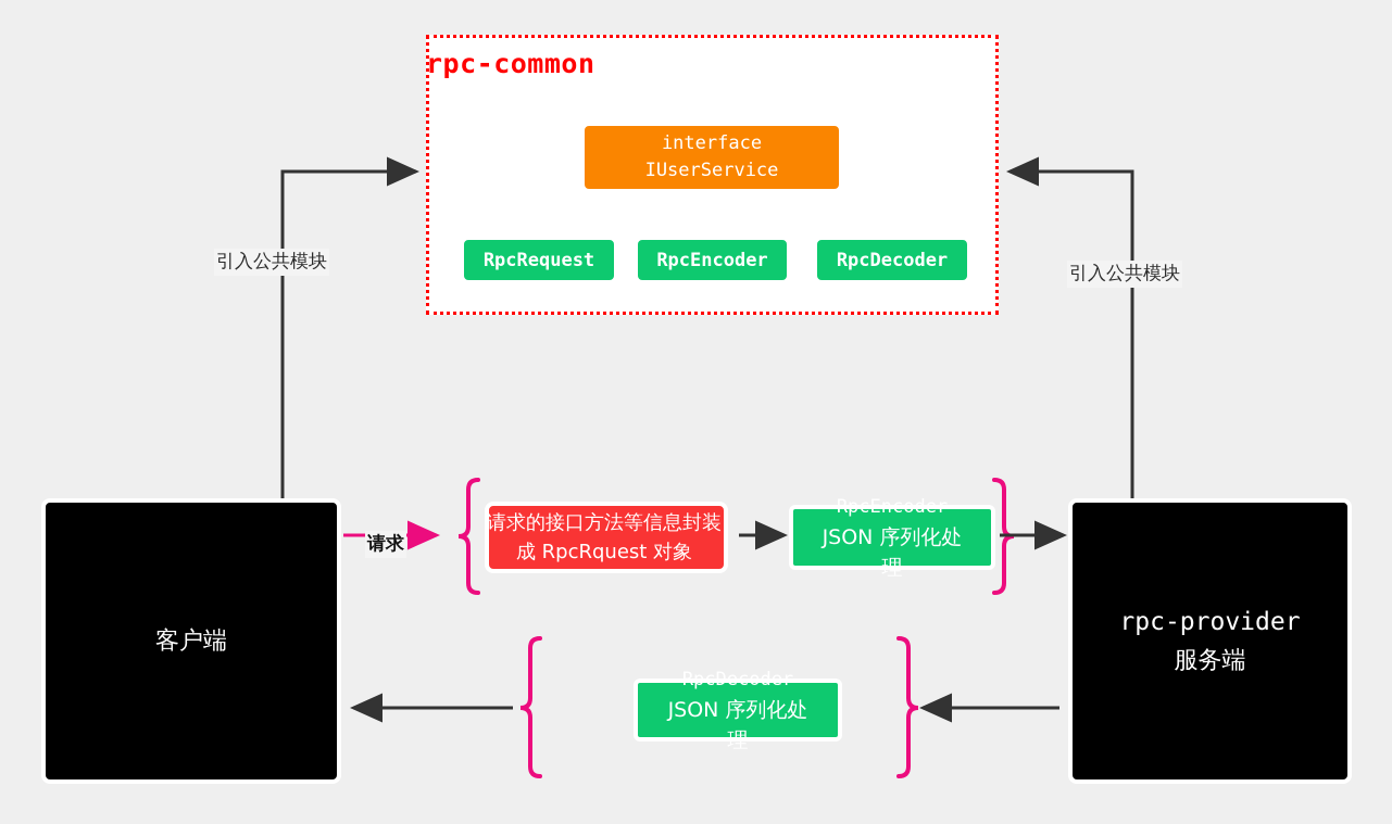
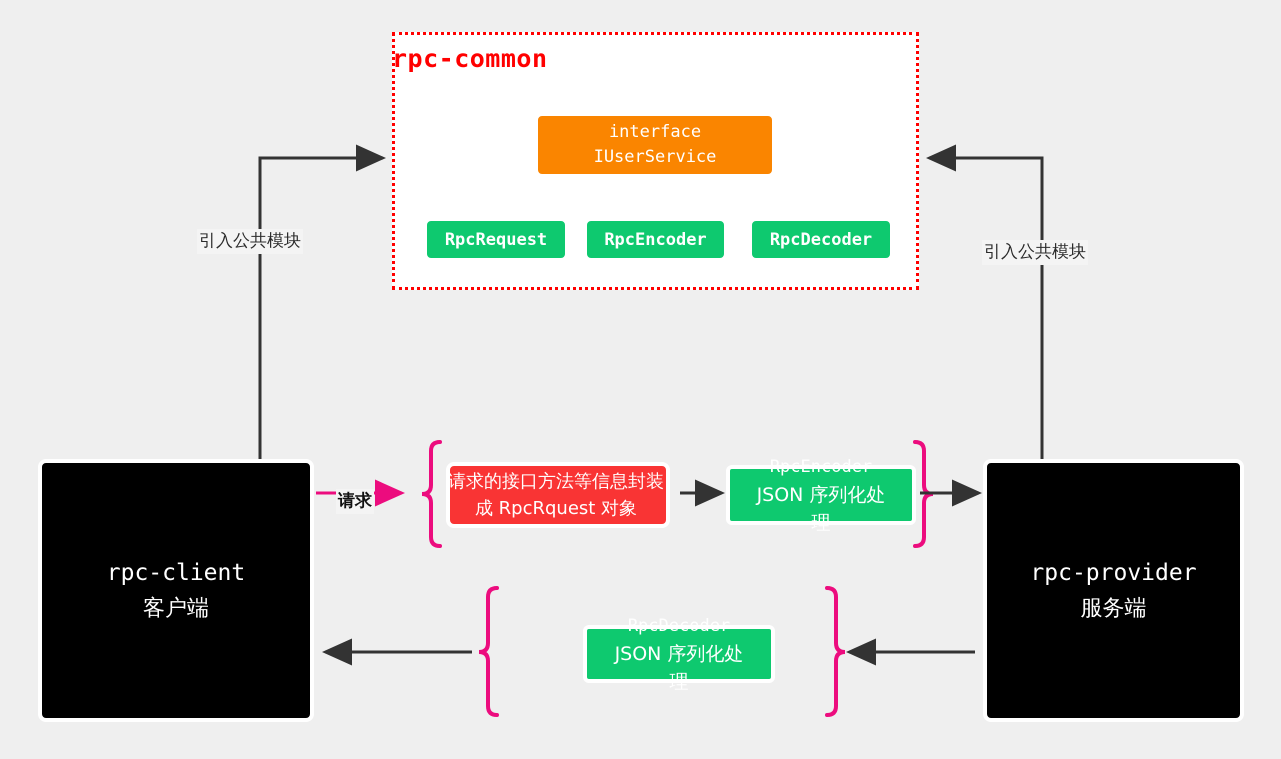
  rpc-common
  interface
  IUserService
  RpcRequest
  RpcEncoder
  RpcDecoder
  引入公共模块
  引入公共模块
  请求
+ rpc-client
  客户端
  rpc-provider
  服务端
  请求的接口方法等信息封装成 RpcRquest 对象
  RpcEncoder
  JSON 序列化处
  理
  RpcDecoder
  JSON 序列化处
  理
